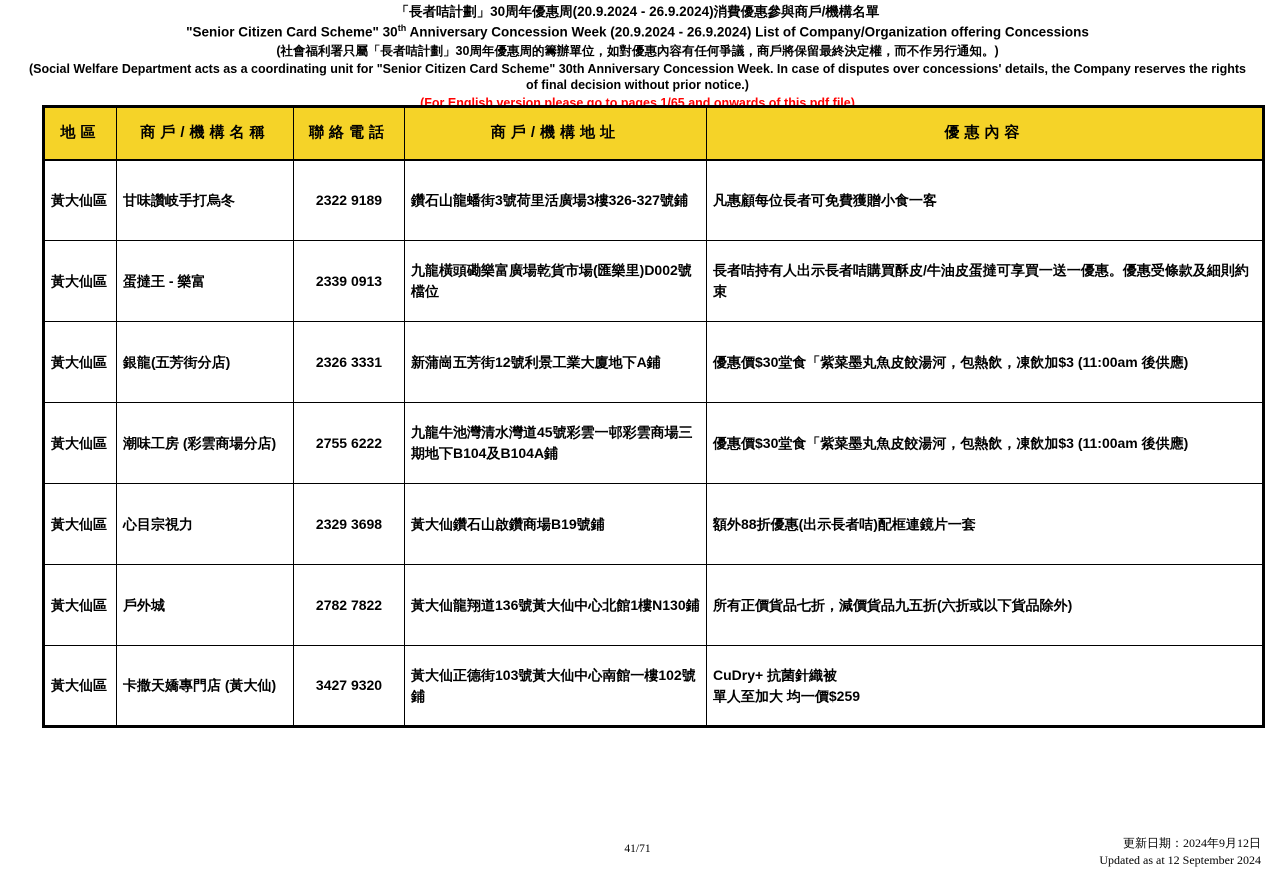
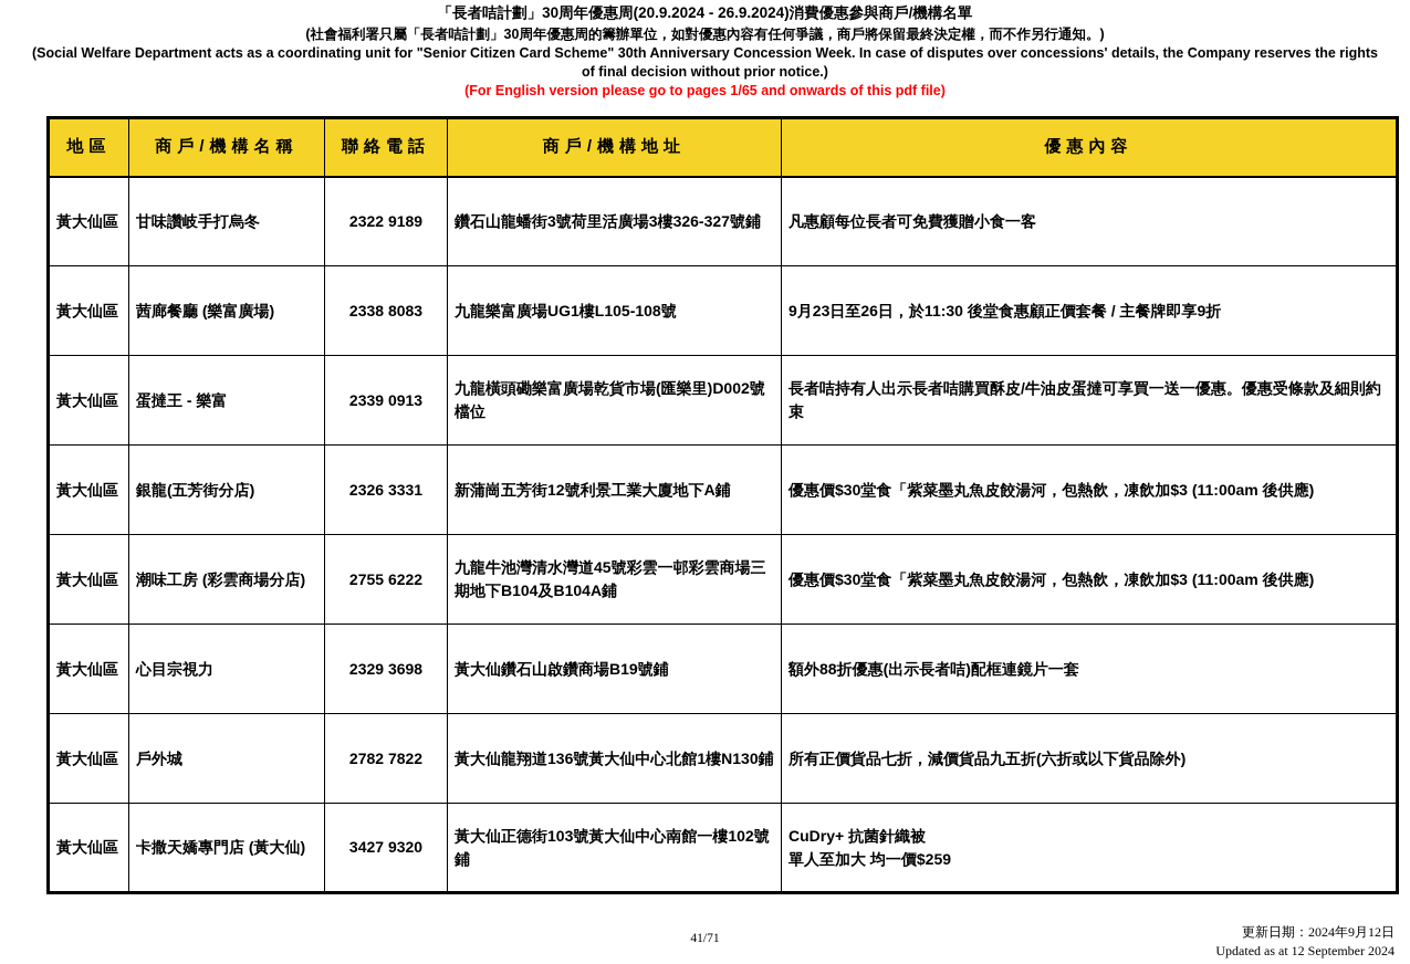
  「長者咭計劃」30周年優惠周(20.9.2024 - 26.9.2024)消費優惠參與商戶/機構名單
- "Senior Citizen Card Scheme" 30th Anniversary Concession Week (20.9.2024 - 26.9.2024) List of Company/Organization offering Concessions
  (社會福利署只屬「長者咭計劃」30周年優惠周的籌辦單位，如對優惠內容有任何爭議，商戶將保留最終決定權，而不作另行通知。)
  (Social Welfare Department acts as a coordinating unit for "Senior Citizen Card Scheme" 30th Anniversary Concession Week. In case of disputes over concessions' details, the Company reserves the rights of final decision without prior notice.)
  (For English version please go to pages 1/65 and onwards of this pdf file)
  地區	商戶/機構名稱	聯絡電話	商戶/機構地址	優惠內容
  黃大仙區	甘味讚岐手打烏冬	2322 9189	鑽石山龍蟠街3號荷里活廣場3樓326-327號鋪	凡惠顧每位長者可免費獲贈小食一客
+ 黃大仙區	茜廊餐廳 (樂富廣場)	2338 8083	九龍樂富廣場UG1樓L105-108號	9月23日至26日，於11:30 後堂食惠顧正價套餐 / 主餐牌即享9折
  黃大仙區	蛋撻王 - 樂富	2339 0913	九龍橫頭磡樂富廣場乾貨市場(匯樂里)D002號檔位	長者咭持有人出示長者咭購買酥皮/牛油皮蛋撻可享買一送一優惠。優惠受條款及細則約束
  黃大仙區	銀龍(五芳街分店)	2326 3331	新蒲崗五芳街12號利景工業大廈地下A鋪	優惠價$30堂食「紫菜墨丸魚皮餃湯河，包熱飲，凍飲加$3 (11:00am 後供應)
  黃大仙區	潮味工房 (彩雲商場分店)	2755 6222	九龍牛池灣清水灣道45號彩雲一邨彩雲商場三期地下B104及B104A鋪	優惠價$30堂食「紫菜墨丸魚皮餃湯河，包熱飲，凍飲加$3 (11:00am 後供應)
  黃大仙區	心目宗視力	2329 3698	黃大仙鑽石山啟鑽商場B19號鋪	額外88折優惠(出示長者咭)配框連鏡片一套
  黃大仙區	戶外城	2782 7822	黃大仙龍翔道136號黃大仙中心北館1樓N130鋪	所有正價貨品七折，減價貨品九五折(六折或以下貨品除外)
  黃大仙區	卡撒天嬌專門店 (黃大仙)	3427 9320	黃大仙正德街103號黃大仙中心南館一樓102號鋪	CuDry+ 抗菌針織被 單人至加大 均一價$259
  41/71
  更新日期：2024年9月12日
  Updated as at 12 September 2024
